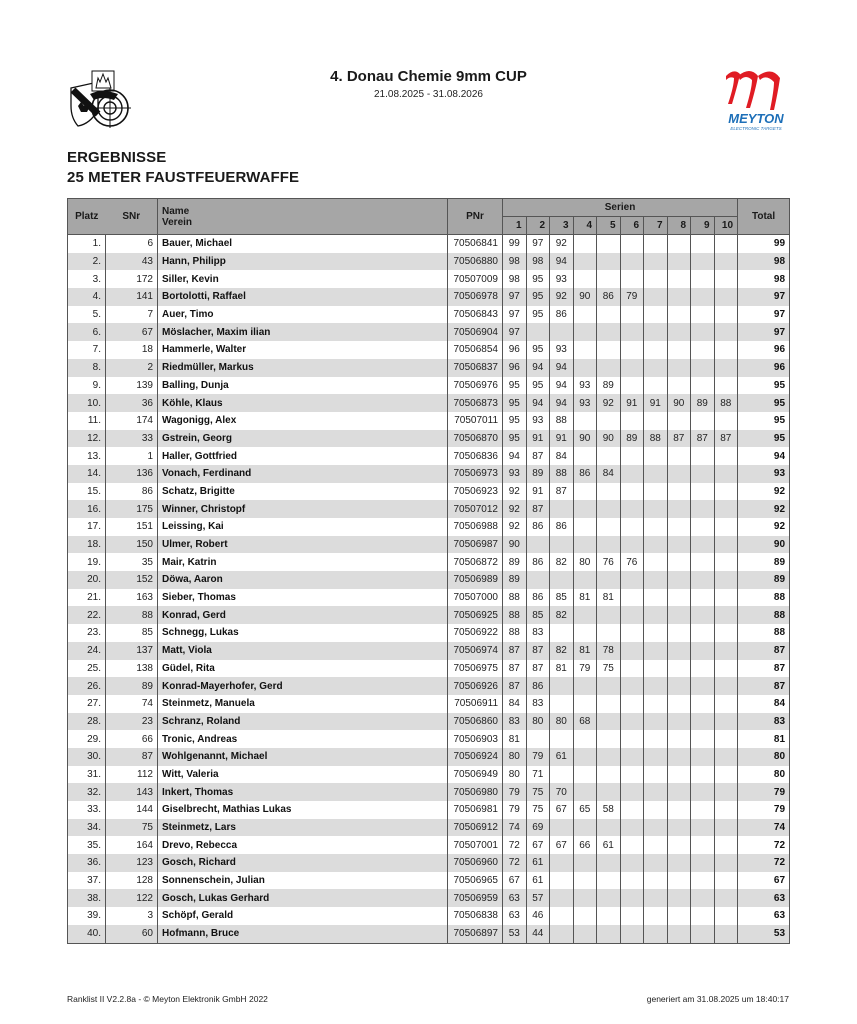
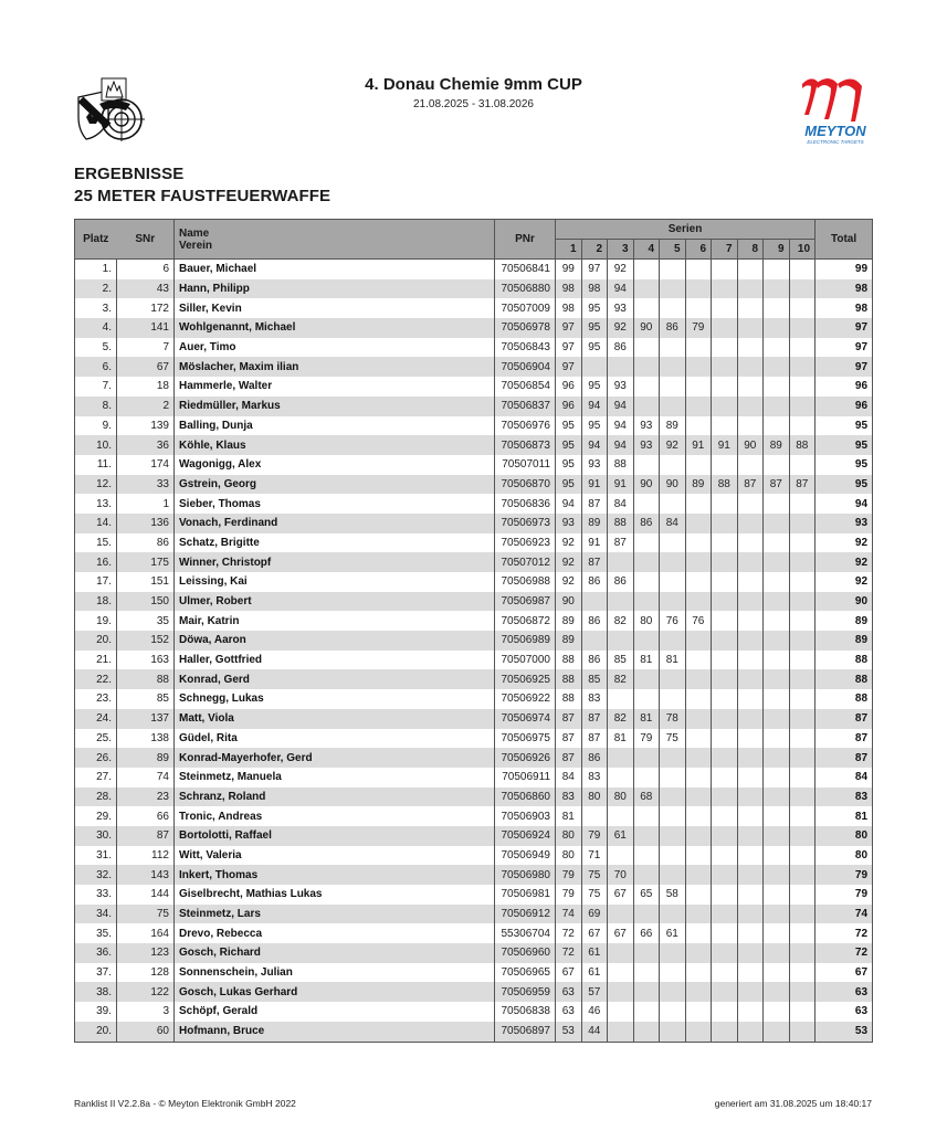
  4. Donau Chemie 9mm CUP
  21.08.2025 - 31.08.2026
  MEYTON
  ERGEBNISSE
  25 METER FAUSTFEUERWAFFE
  Platz	SNr	Name Verein	PNr	Serien	Total
  1	2	3	4	5	6	7	8	9	10
  1.	6	Bauer, Michael	70506841	99	97	92								99
  2.	43	Hann, Philipp	70506880	98	98	94								98
  3.	172	Siller, Kevin	70507009	98	95	93								98
- 4.	141	Bortolotti, Raffael	70506978	97	95	92	90	86	79					97
+ 4.	141	Wohlgenannt, Michael	70506978	97	95	92	90	86	79					97
  5.	7	Auer, Timo	70506843	97	95	86								97
  6.	67	Möslacher, Maxim ilian	70506904	97										97
  7.	18	Hammerle, Walter	70506854	96	95	93								96
  8.	2	Riedmüller, Markus	70506837	96	94	94								96
  9.	139	Balling, Dunja	70506976	95	95	94	93	89						95
  10.	36	Köhle, Klaus	70506873	95	94	94	93	92	91	91	90	89	88	95
  11.	174	Wagonigg, Alex	70507011	95	93	88								95
  12.	33	Gstrein, Georg	70506870	95	91	91	90	90	89	88	87	87	87	95
- 13.	1	Haller, Gottfried	70506836	94	87	84								94
+ 13.	1	Sieber, Thomas	70506836	94	87	84								94
  14.	136	Vonach, Ferdinand	70506973	93	89	88	86	84						93
  15.	86	Schatz, Brigitte	70506923	92	91	87								92
  16.	175	Winner, Christopf	70507012	92	87									92
  17.	151	Leissing, Kai	70506988	92	86	86								92
  18.	150	Ulmer, Robert	70506987	90										90
  19.	35	Mair, Katrin	70506872	89	86	82	80	76	76					89
  20.	152	Döwa, Aaron	70506989	89										89
- 21.	163	Sieber, Thomas	70507000	88	86	85	81	81						88
+ 21.	163	Haller, Gottfried	70507000	88	86	85	81	81						88
  22.	88	Konrad, Gerd	70506925	88	85	82								88
  23.	85	Schnegg, Lukas	70506922	88	83									88
  24.	137	Matt, Viola	70506974	87	87	82	81	78						87
  25.	138	Güdel, Rita	70506975	87	87	81	79	75						87
  26.	89	Konrad-Mayerhofer, Gerd	70506926	87	86									87
  27.	74	Steinmetz, Manuela	70506911	84	83									84
  28.	23	Schranz, Roland	70506860	83	80	80	68							83
  29.	66	Tronic, Andreas	70506903	81										81
- 30.	87	Wohlgenannt, Michael	70506924	80	79	61								80
+ 30.	87	Bortolotti, Raffael	70506924	80	79	61								80
  31.	112	Witt, Valeria	70506949	80	71									80
  32.	143	Inkert, Thomas	70506980	79	75	70								79
  33.	144	Giselbrecht, Mathias Lukas	70506981	79	75	67	65	58						79
  34.	75	Steinmetz, Lars	70506912	74	69									74
- 35.	164	Drevo, Rebecca	70507001	72	67	67	66	61						72
+ 35.	164	Drevo, Rebecca	55306704	72	67	67	66	61						72
  36.	123	Gosch, Richard	70506960	72	61									72
  37.	128	Sonnenschein, Julian	70506965	67	61									67
  38.	122	Gosch, Lukas Gerhard	70506959	63	57									63
  39.	3	Schöpf, Gerald	70506838	63	46									63
- 40.	60	Hofmann, Bruce	70506897	53	44									53
+ 20.	60	Hofmann, Bruce	70506897	53	44									53
  Ranklist II V2.2.8a - © Meyton Elektronik GmbH 2022
  generiert am 31.08.2025 um 18:40:17
